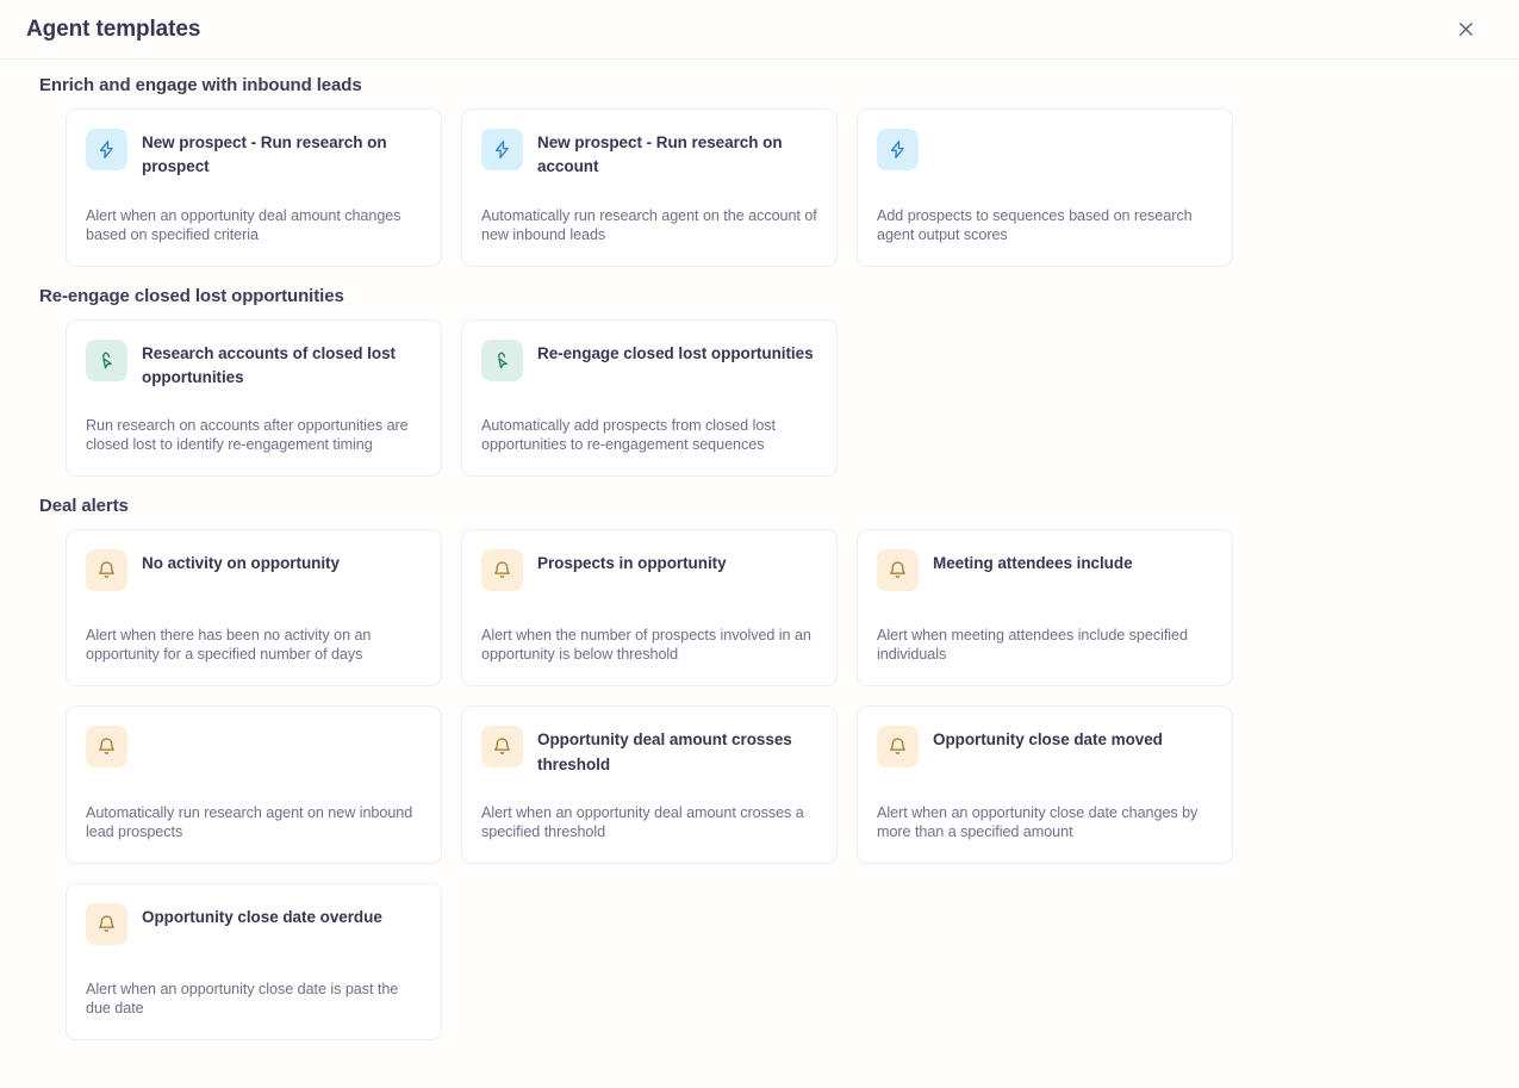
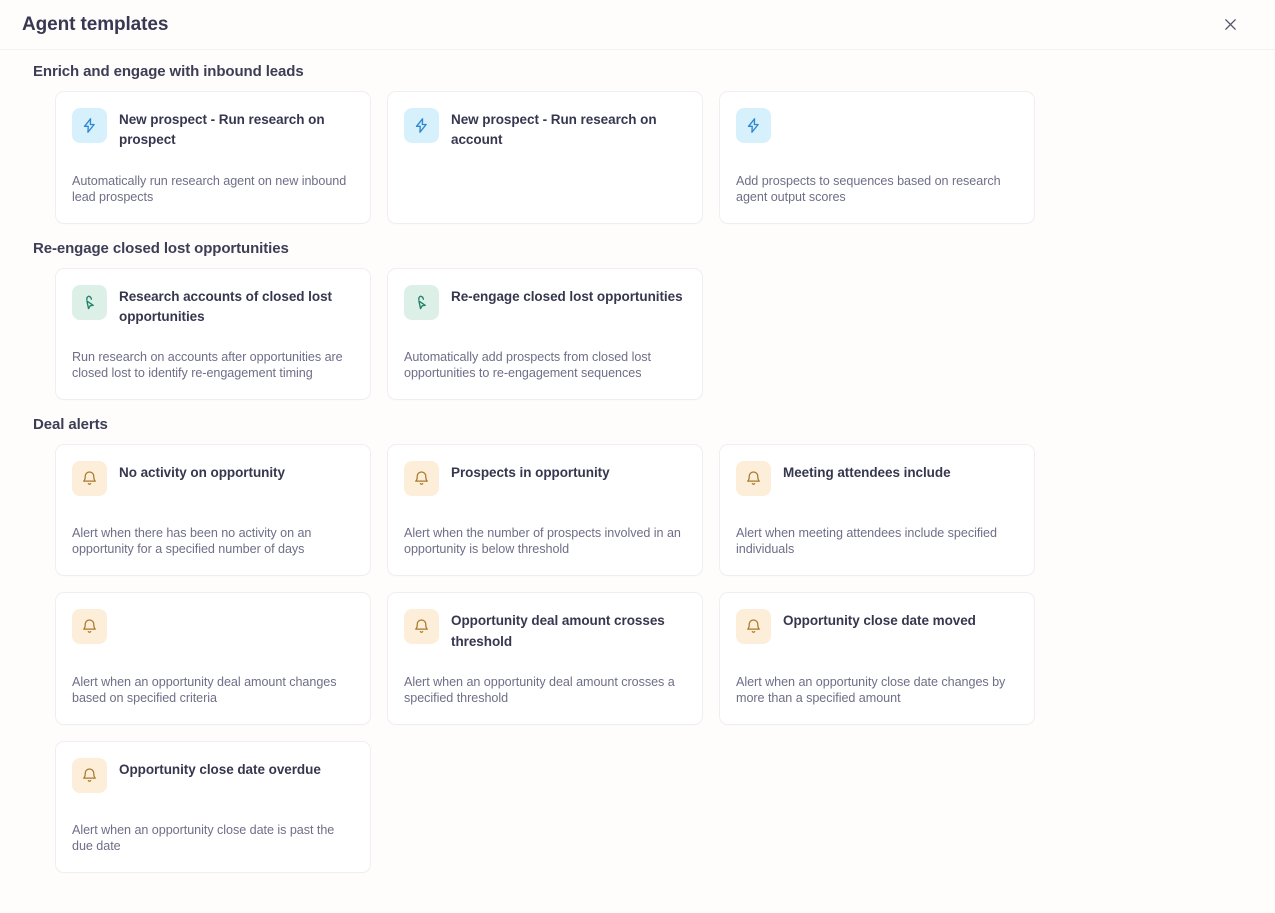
  Agent templates
  Enrich and engage with inbound leads
  New prospect - Run research on prospect
- Alert when an opportunity deal amount changes based on specified criteria
+ Automatically run research agent on new inbound lead prospects
  New prospect - Run research on account
- Automatically run research agent on the account of new inbound leads
  Add prospects to sequences based on research agent output scores
  Re-engage closed lost opportunities
  Research accounts of closed lost opportunities
  Run research on accounts after opportunities are closed lost to identify re-engagement timing
  Re-engage closed lost opportunities
  Automatically add prospects from closed lost opportunities to re-engagement sequences
  Deal alerts
  No activity on opportunity
  Alert when there has been no activity on an opportunity for a specified number of days
  Prospects in opportunity
  Alert when the number of prospects involved in an opportunity is below threshold
  Meeting attendees include
  Alert when meeting attendees include specified individuals
- Automatically run research agent on new inbound lead prospects
+ Alert when an opportunity deal amount changes based on specified criteria
  Opportunity deal amount crosses threshold
  Alert when an opportunity deal amount crosses a specified threshold
  Opportunity close date moved
  Alert when an opportunity close date changes by more than a specified amount
  Opportunity close date overdue
  Alert when an opportunity close date is past the due date
